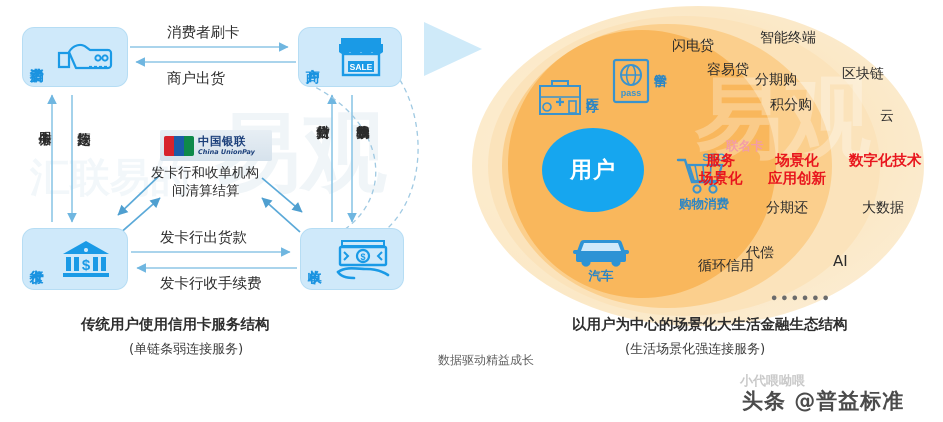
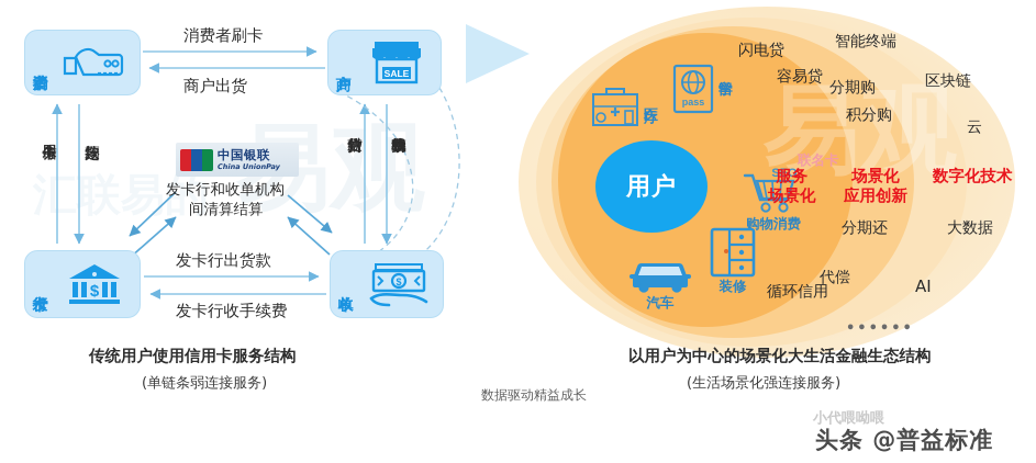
  汇联易的
  SALE
  $
  $
  消费者刷卡
  商户出货
  发卡行出货款
  发卡行收手续费
  中国银联
  China UnionPay
  发卡行和收单机构
  间清算结算
  传统用户使用信用卡服务结构
  (单链条弱连接服务)
  易观
  用户
  pass
  SEO
  购物消费
  汽车
+ 装修
  闪电贷
  容易贷
  分期购
  积分购
  智能终端
  区块链
  云
  分期还
  大数据
  代偿
  循环信用
  AI
  联名卡
  服务
  场景化
  场景化
  应用创新
  数字化技术
  ••••••
  以用户为中心的场景化大生活金融生态结构
  (生活场景化强连接服务)
  数据驱动精益成长
  小代喂呦喂
  头条 @普益标准
